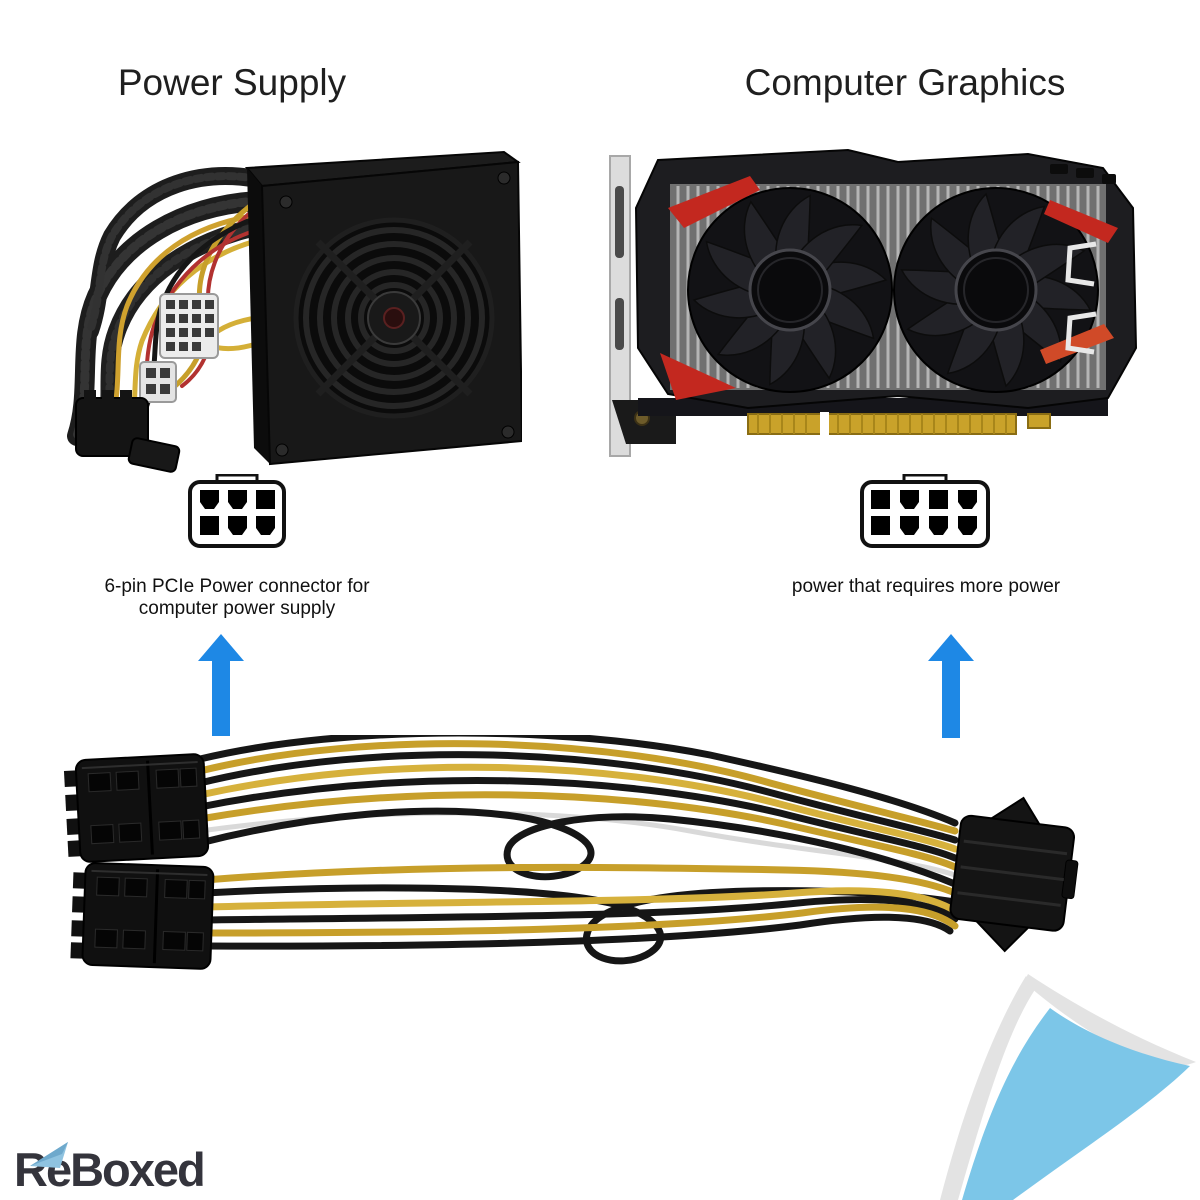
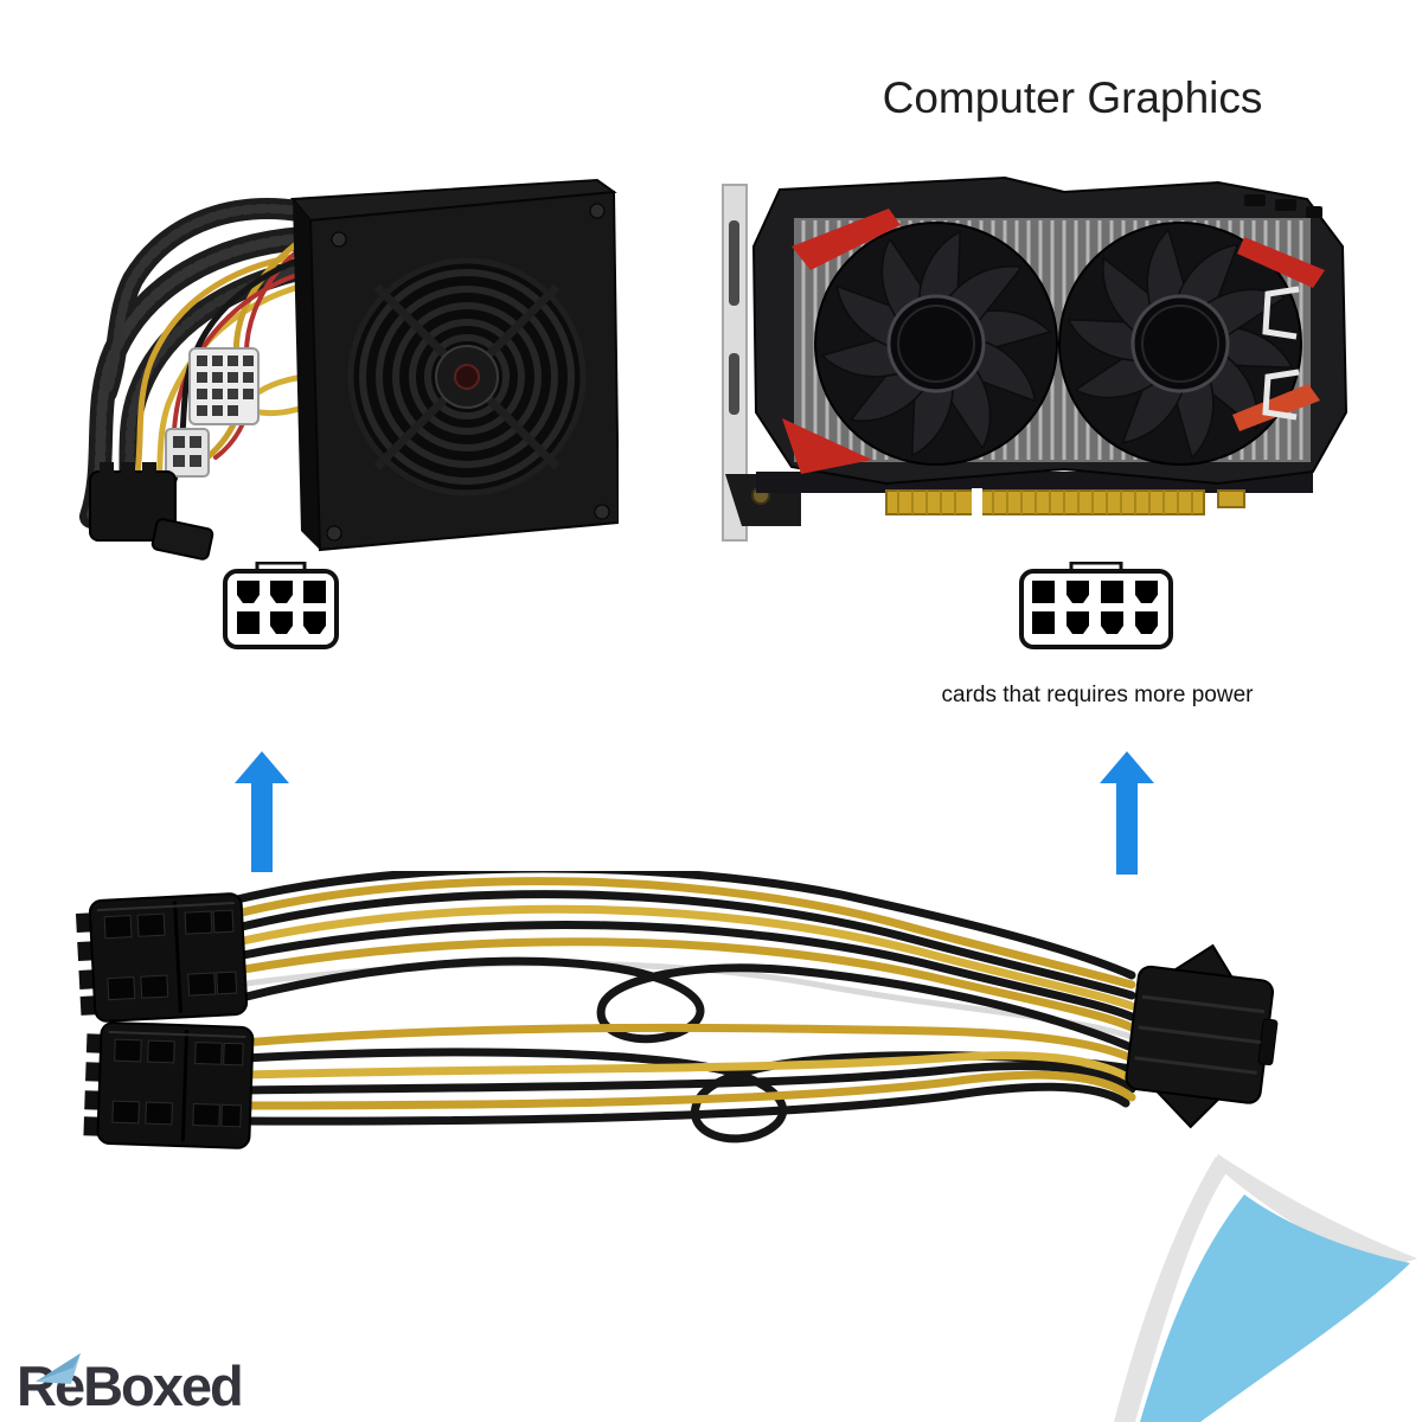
- Power Supply
  Computer Graphics
- 6-pin PCIe Power connector for
- computer power supply
- power that requires more power
+ cards that requires more power
  ReBoxed
